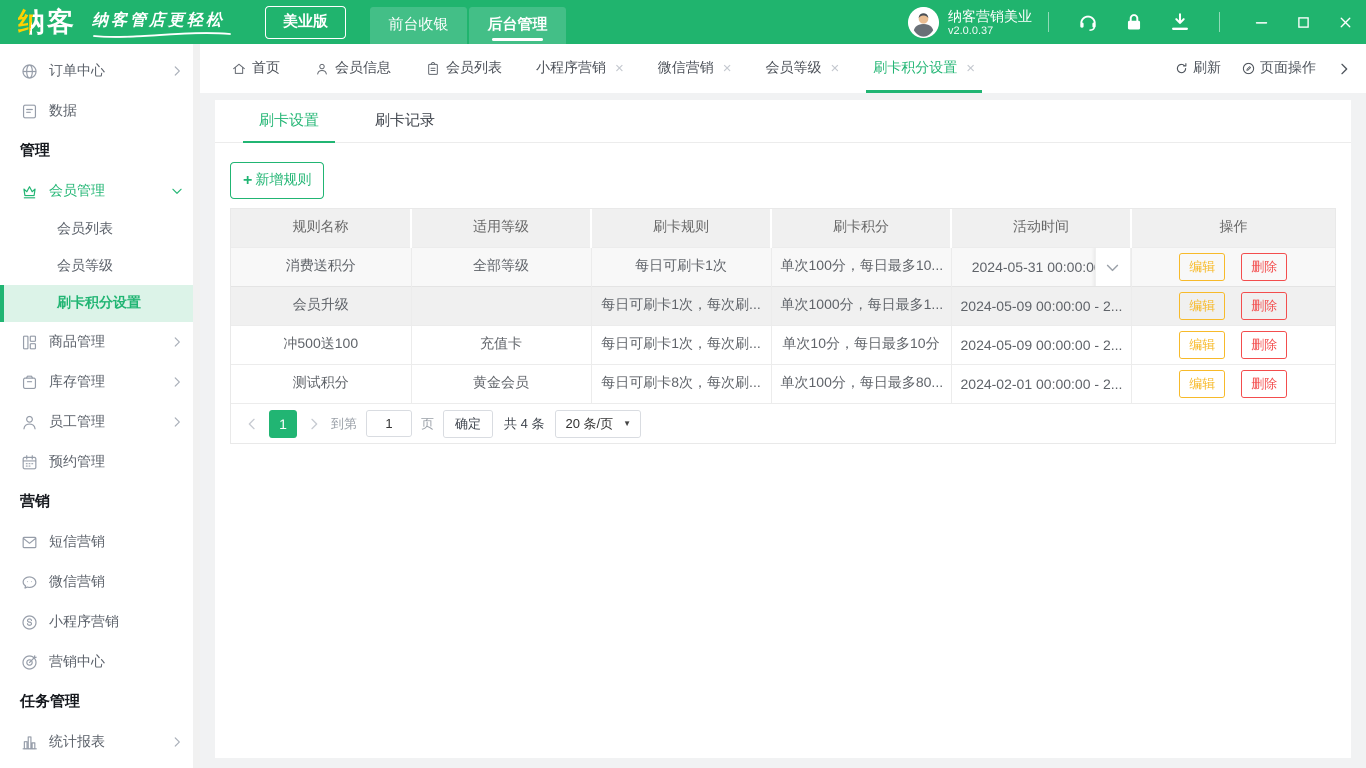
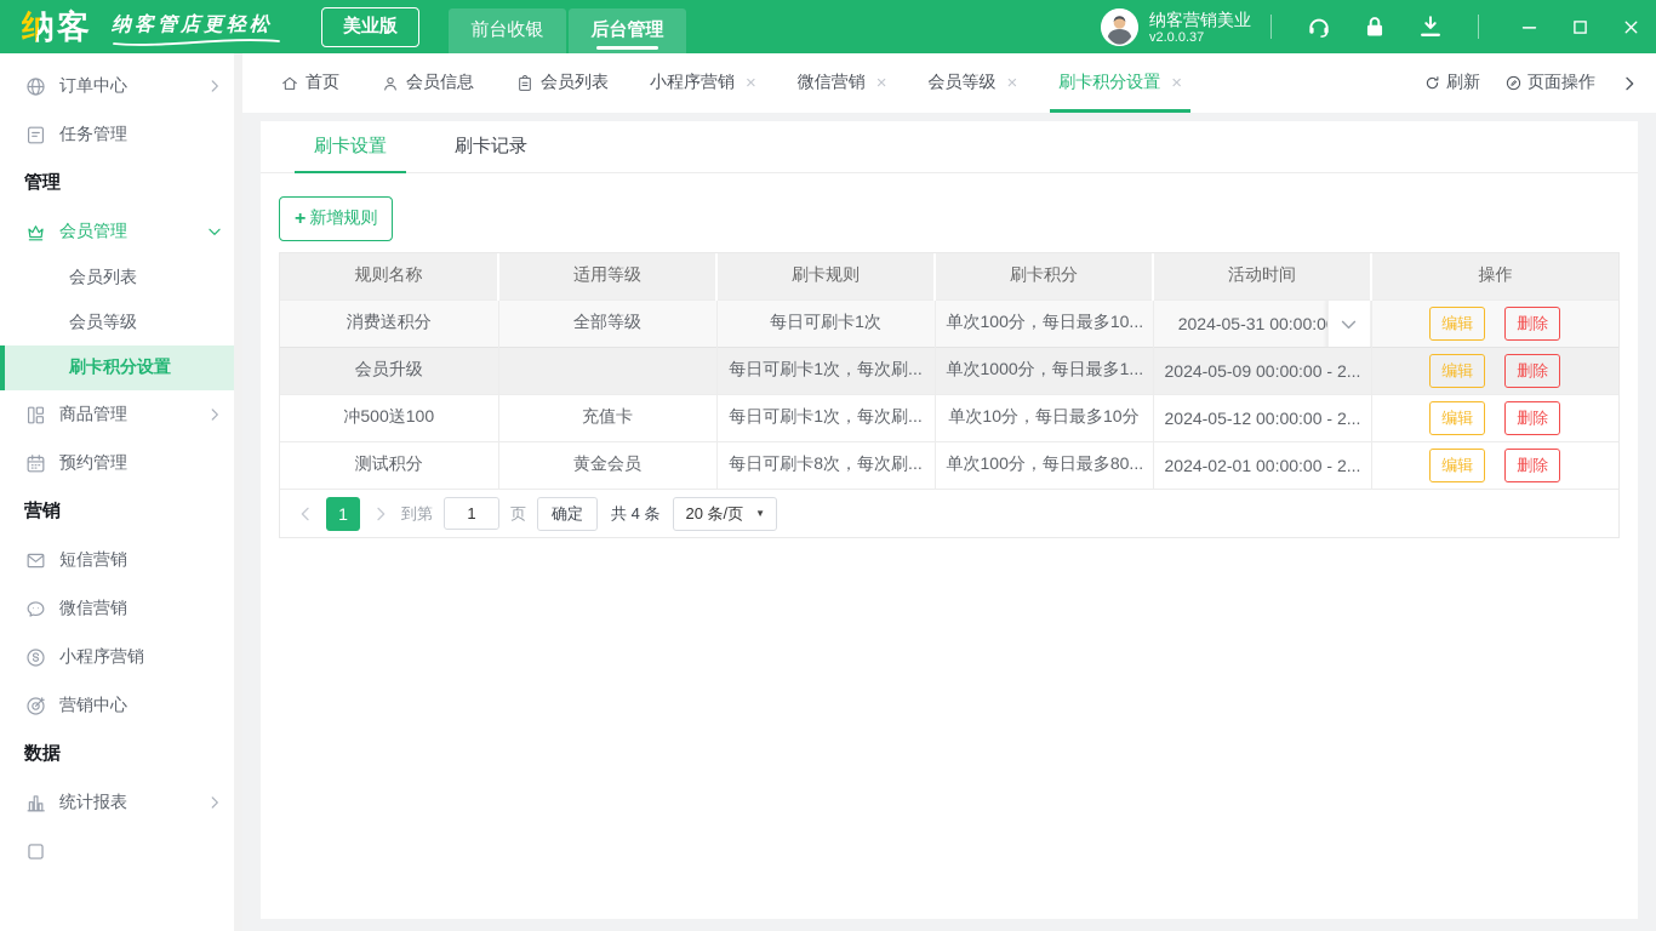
  纳客
  纳客管店更轻松
  美业版
  前台收银
  后台管理
  纳客营销美业
  v2.0.0.37
  订单中心
- 数据
+ 任务管理
  管理
  会员管理
  会员列表
  会员等级
  刷卡积分设置
  商品管理
- 库存管理
- 员工管理
  预约管理
  营销
  短信营销
  微信营销
  小程序营销
  营销中心
- 任务管理
+ 数据
  统计报表
  首页
  会员信息
  会员列表
  小程序营销
  ×
  微信营销
  ×
  会员等级
  ×
  刷卡积分设置
  ×
  刷新
  页面操作
  刷卡设置
  刷卡记录
  +
  新增规则
  规则名称	适用等级	刷卡规则	刷卡积分	活动时间	操作
  消费送积分	全部等级	每日可刷卡1次	单次100分，每日最多10...	2024-05-31 00:00:00 -	编辑 删除
  会员升级		每日可刷卡1次，每次刷...	单次1000分，每日最多1...	2024-05-09 00:00:00 - 2...	编辑 删除
- 冲500送100	充值卡	每日可刷卡1次，每次刷...	单次10分，每日最多10分	2024-05-09 00:00:00 - 2...	编辑 删除
+ 冲500送100	充值卡	每日可刷卡1次，每次刷...	单次10分，每日最多10分	2024-05-12 00:00:00 - 2...	编辑 删除
  测试积分	黄金会员	每日可刷卡8次，每次刷...	单次100分，每日最多80...	2024-02-01 00:00:00 - 2...	编辑 删除
  1
  到第
  1
  页
  确定
  共 4 条
  20 条/页
  ▼
